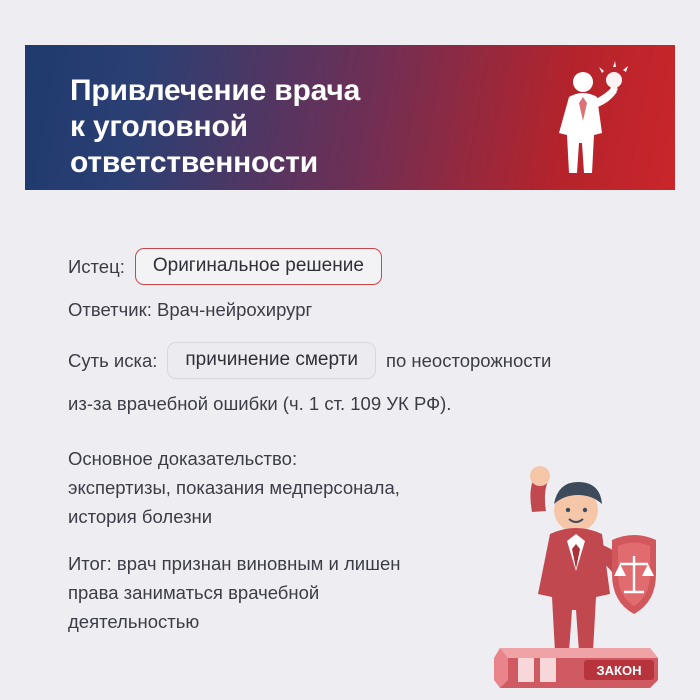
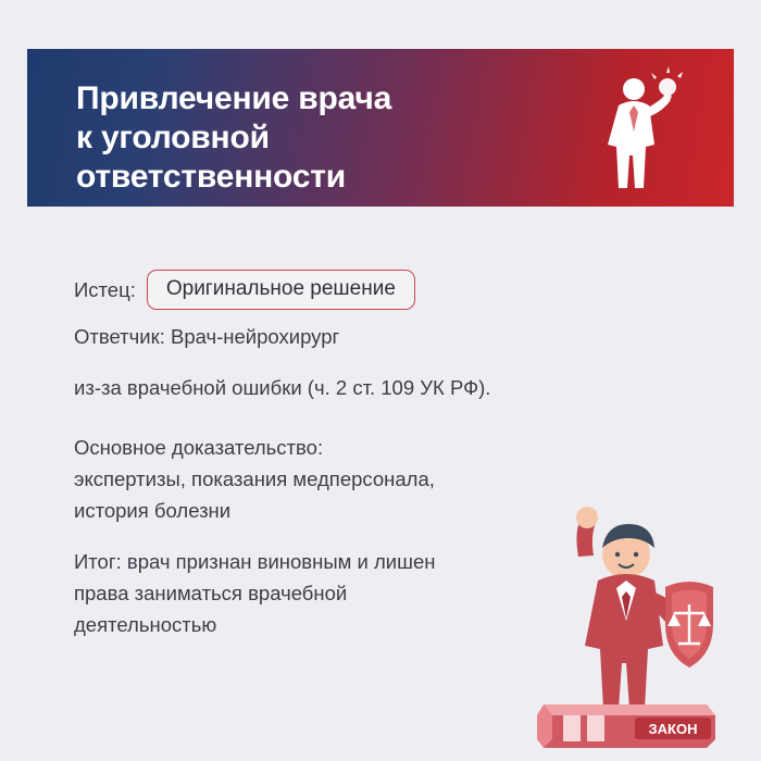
  Привлечение врача
  к уголовной
  ответственности
  Истец:
  Оригинальное решение
  Ответчик: Врач-нейрохирург
- Суть иска:
- причинение смерти
- по неосторожности
- из-за врачебной ошибки (ч. 1 ст. 109 УК РФ).
+ из-за врачебной ошибки (ч. 2 ст. 109 УК РФ).
  Основное доказательство:
  экспертизы, показания медперсонала,
  история болезни
  Итог: врач признан виновным и лишен
  права заниматься врачебной
  деятельностью
  ЗАКОН
